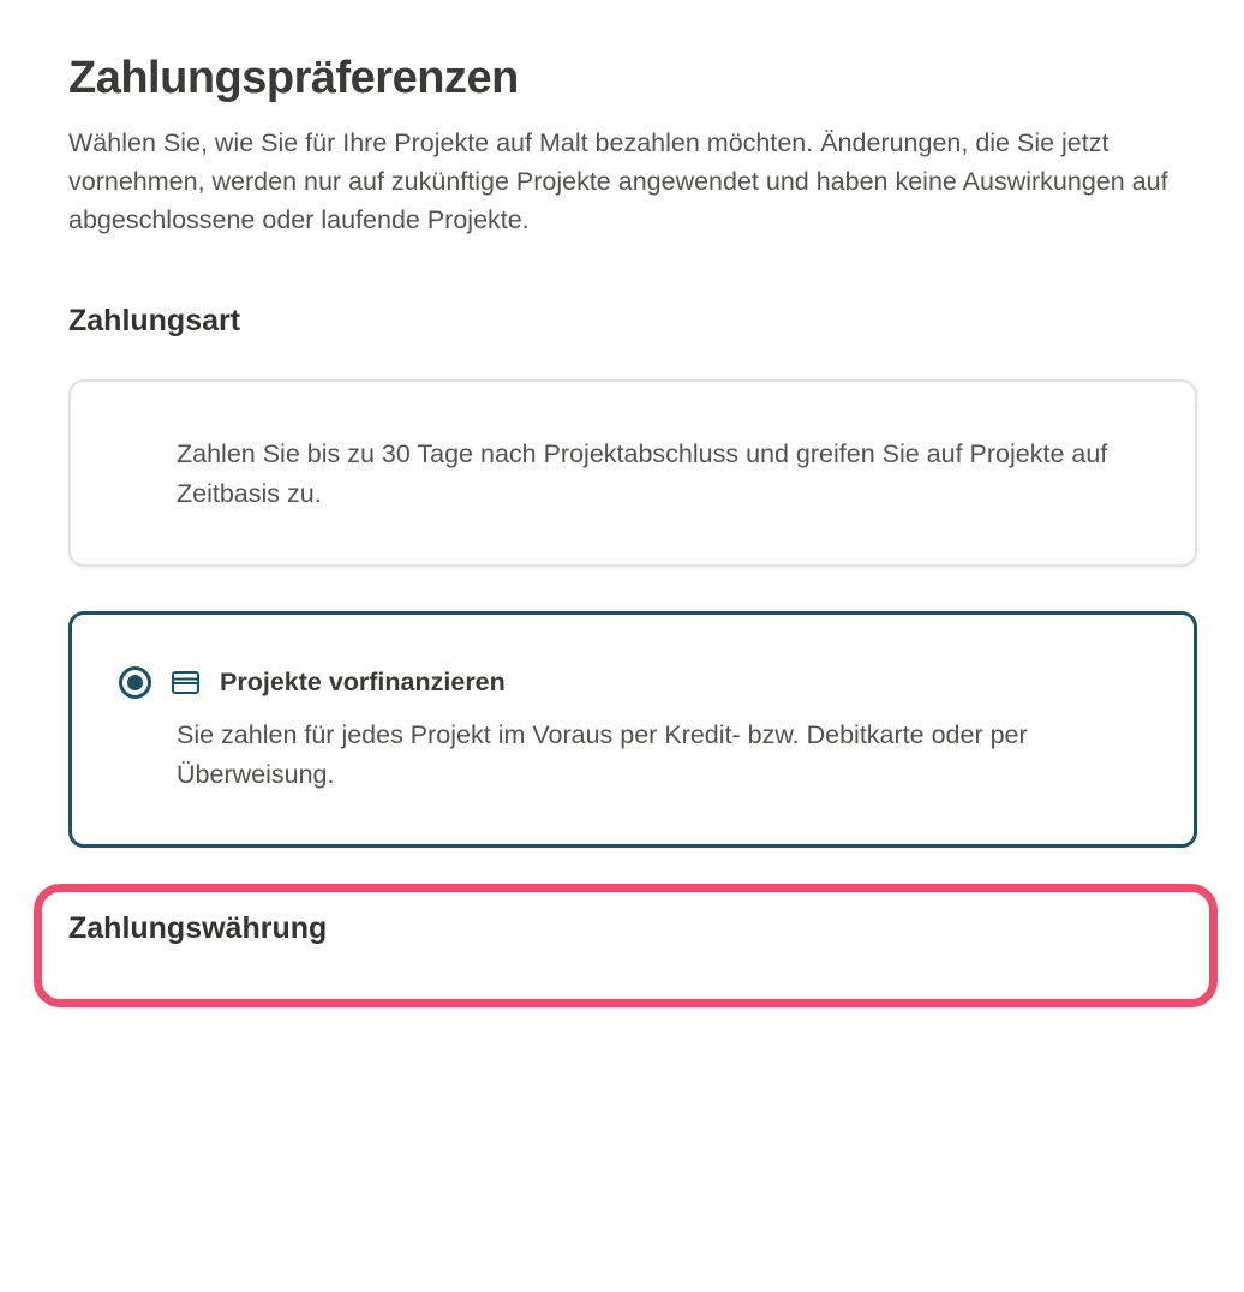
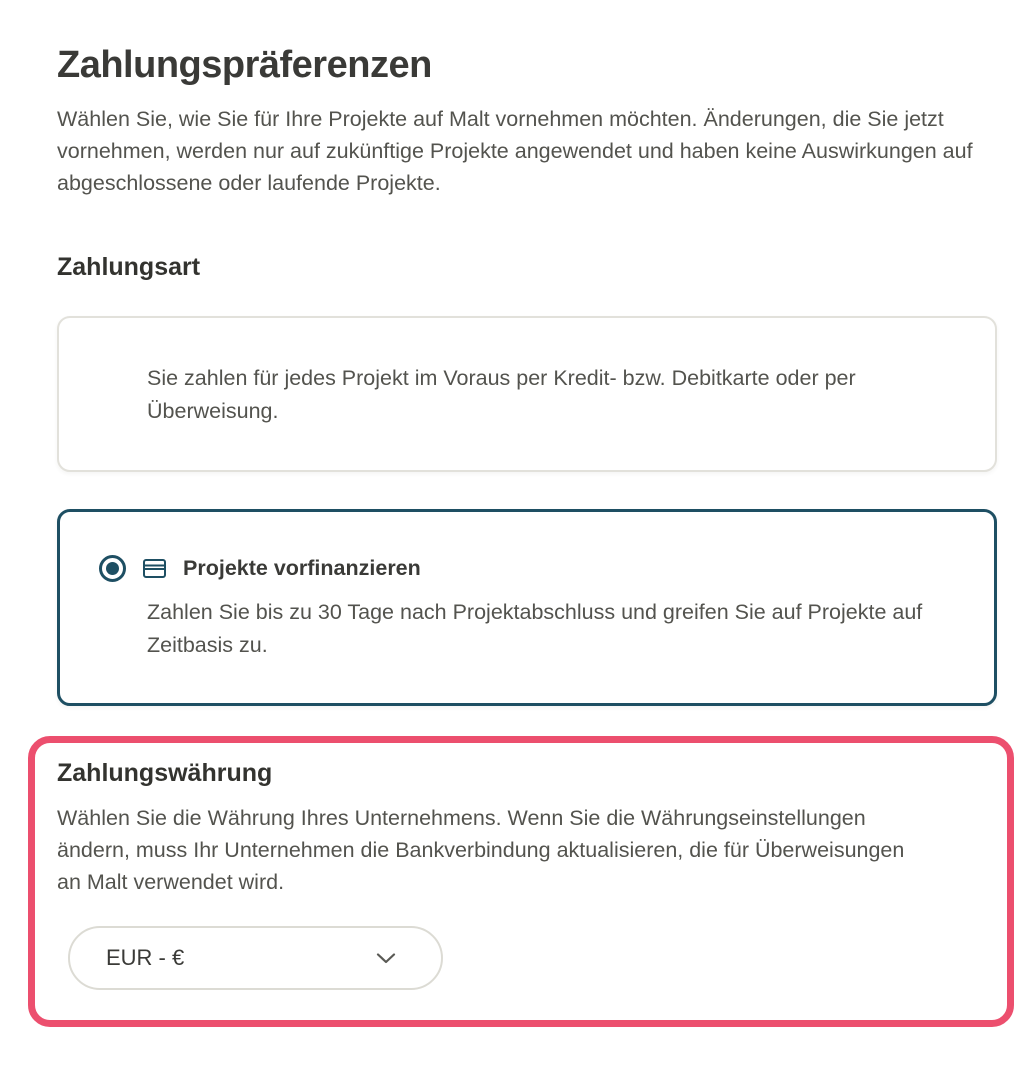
  Zahlungspräferenzen
- Wählen Sie, wie Sie für Ihre Projekte auf Malt bezahlen möchten. Änderungen, die Sie jetzt vornehmen, werden nur auf zukünftige Projekte angewendet und haben keine Auswirkungen auf abgeschlossene oder laufende Projekte.
+ Wählen Sie, wie Sie für Ihre Projekte auf Malt vornehmen möchten. Änderungen, die Sie jetzt vornehmen, werden nur auf zukünftige Projekte angewendet und haben keine Auswirkungen auf abgeschlossene oder laufende Projekte.
  Zahlungsart
- Zahlen Sie bis zu 30 Tage nach Projektabschluss und greifen Sie auf Projekte auf Zeitbasis zu.
+ Sie zahlen für jedes Projekt im Voraus per Kredit- bzw. Debitkarte oder per Überweisung.
  Projekte vorfinanzieren
- Sie zahlen für jedes Projekt im Voraus per Kredit- bzw. Debitkarte oder per Überweisung.
+ Zahlen Sie bis zu 30 Tage nach Projektabschluss und greifen Sie auf Projekte auf Zeitbasis zu.
  Zahlungswährung
+ Wählen Sie die Währung Ihres Unternehmens. Wenn Sie die Währungseinstellungen ändern, muss Ihr Unternehmen die Bankverbindung aktualisieren, die für Überweisungen an Malt verwendet wird.
+ EUR - €
